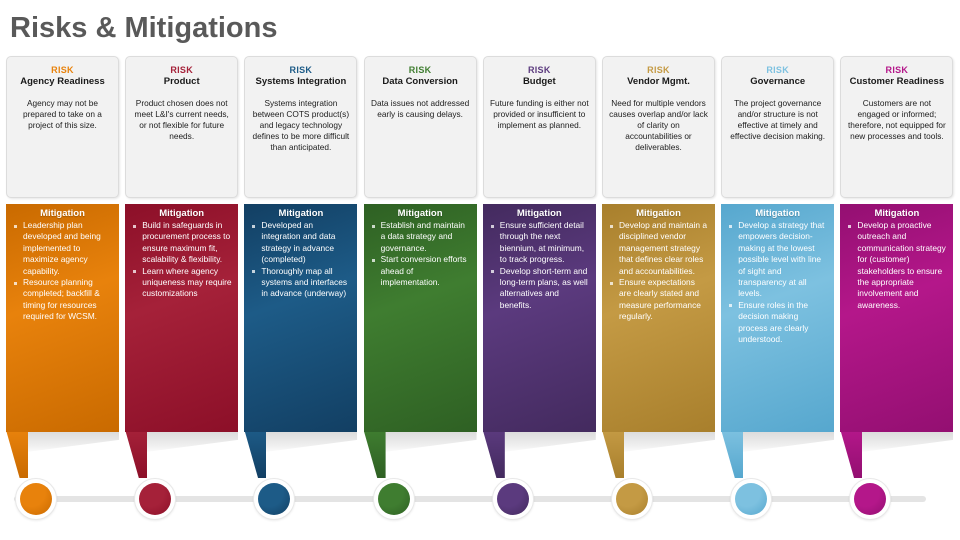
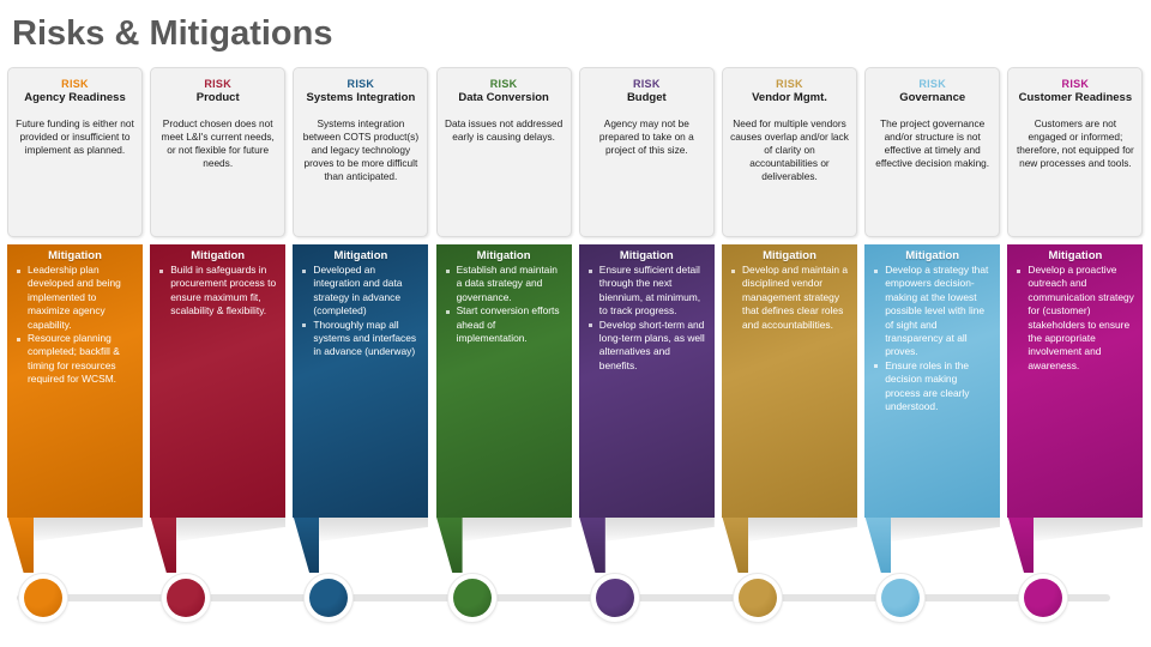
  Risks & Mitigations
  RISK
  Agency Readiness
- Agency may not be prepared to take on a project of this size.
+ Future funding is either not provided or insufficient to implement as planned.
  Mitigation
  Leadership plan developed and being implemented to maximize agency capability.
  Resource planning completed; backfill & timing for resources required for WCSM.
  RISK
  Product
  Product chosen does not meet L&I's current needs, or not flexible for future needs.
  Mitigation
  Build in safeguards in procurement process to ensure maximum fit, scalability & flexibility.
- Learn where agency uniqueness may require customizations
  RISK
  Systems Integration
- Systems integration between COTS product(s) and legacy technology defines to be more difficult than anticipated.
+ Systems integration between COTS product(s) and legacy technology proves to be more difficult than anticipated.
  Mitigation
  Developed an integration and data strategy in advance (completed)
  Thoroughly map all systems and interfaces in advance (underway)
  RISK
  Data Conversion
  Data issues not addressed early is causing delays.
  Mitigation
  Establish and maintain a data strategy and governance.
  Start conversion efforts ahead of implementation.
  RISK
  Budget
- Future funding is either not provided or insufficient to implement as planned.
+ Agency may not be prepared to take on a project of this size.
  Mitigation
  Ensure sufficient detail through the next biennium, at minimum, to track progress.
  Develop short-term and long-term plans, as well alternatives and benefits.
  RISK
  Vendor Mgmt.
  Need for multiple vendors causes overlap and/or lack of clarity on accountabilities or deliverables.
  Mitigation
  Develop and maintain a disciplined vendor management strategy that defines clear roles and accountabilities.
- Ensure expectations are clearly stated and measure performance regularly.
  RISK
  Governance
  The project governance and/or structure is not effective at timely and effective decision making.
  Mitigation
- Develop a strategy that empowers decision-making at the lowest possible level with line of sight and transparency at all levels.
+ Develop a strategy that empowers decision-making at the lowest possible level with line of sight and transparency at all proves.
  Ensure roles in the decision making process are clearly understood.
  RISK
  Customer Readiness
  Customers are not engaged or informed; therefore, not equipped for new processes and tools.
  Mitigation
  Develop a proactive outreach and communication strategy for (customer) stakeholders to ensure the appropriate involvement and awareness.
